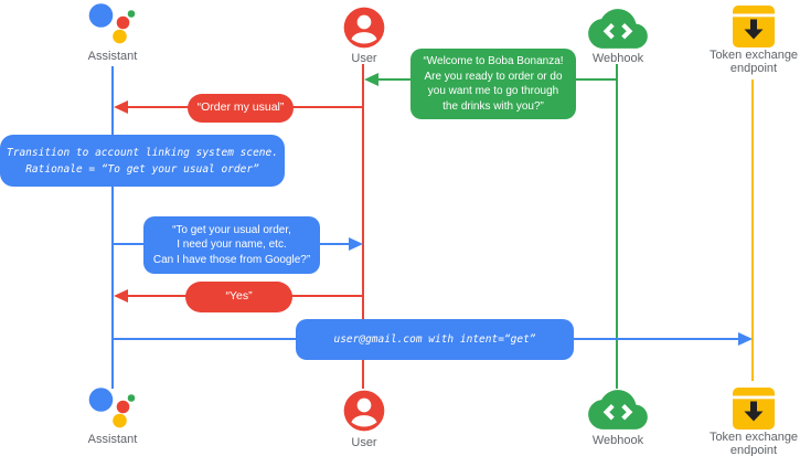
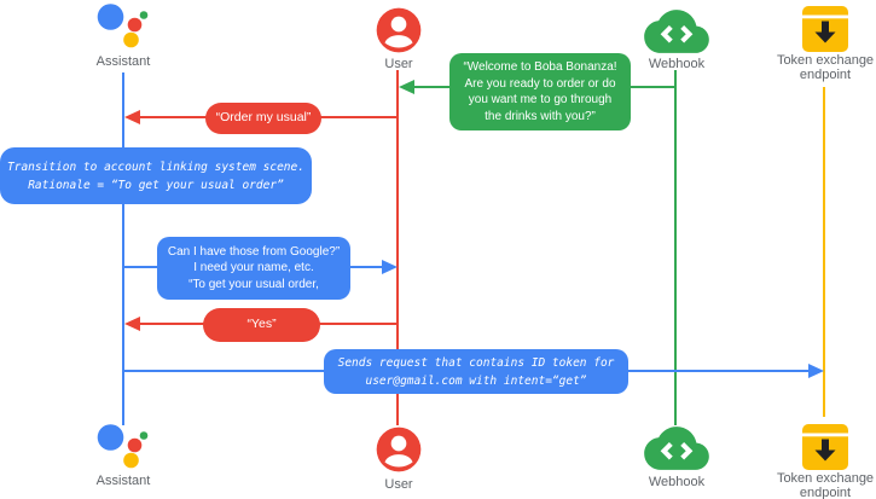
  “Welcome to Boba Bonanza!
  Are you ready to order or do
  you want me to go through
  the drinks with you?”
  “Order my usual”
  Transition to account linking system scene.
  Rationale = “To get your usual order”
- “To get your usual order,
+ Can I have those from Google?”
  I need your name, etc.
- Can I have those from Google?”
+ “To get your usual order,
  “Yes”
+ Sends request that contains ID token for
  user@gmail.com with intent=“get”
  Assistant
  User
  Webhook
  Token exchange endpoint
  Assistant
  User
  Webhook
  Token exchange endpoint
